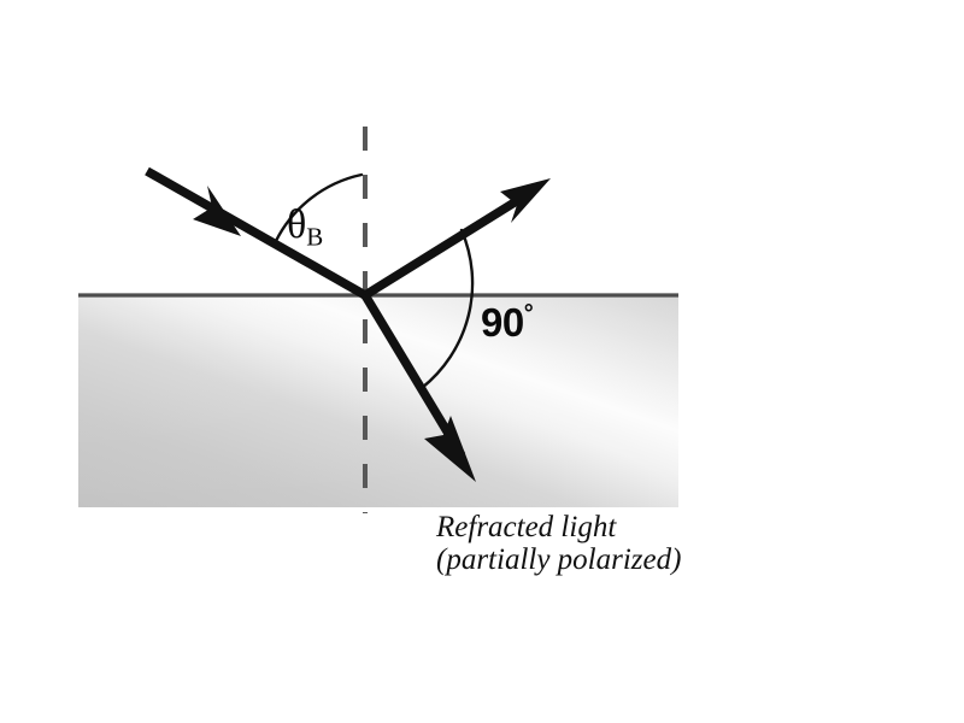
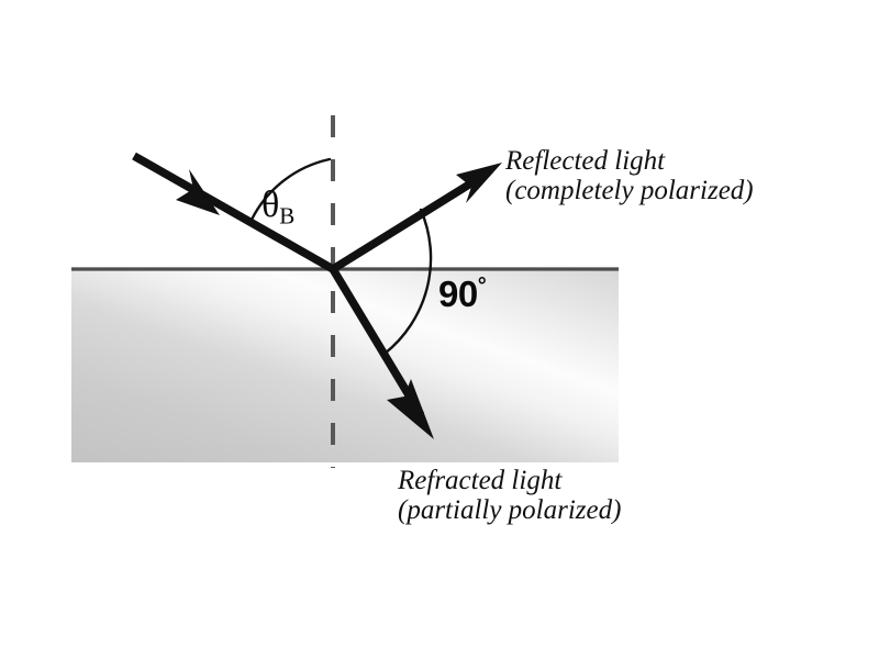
  θB
  90°
+ Reflected light
+ (completely polarized)
  Refracted light
  (partially polarized)
